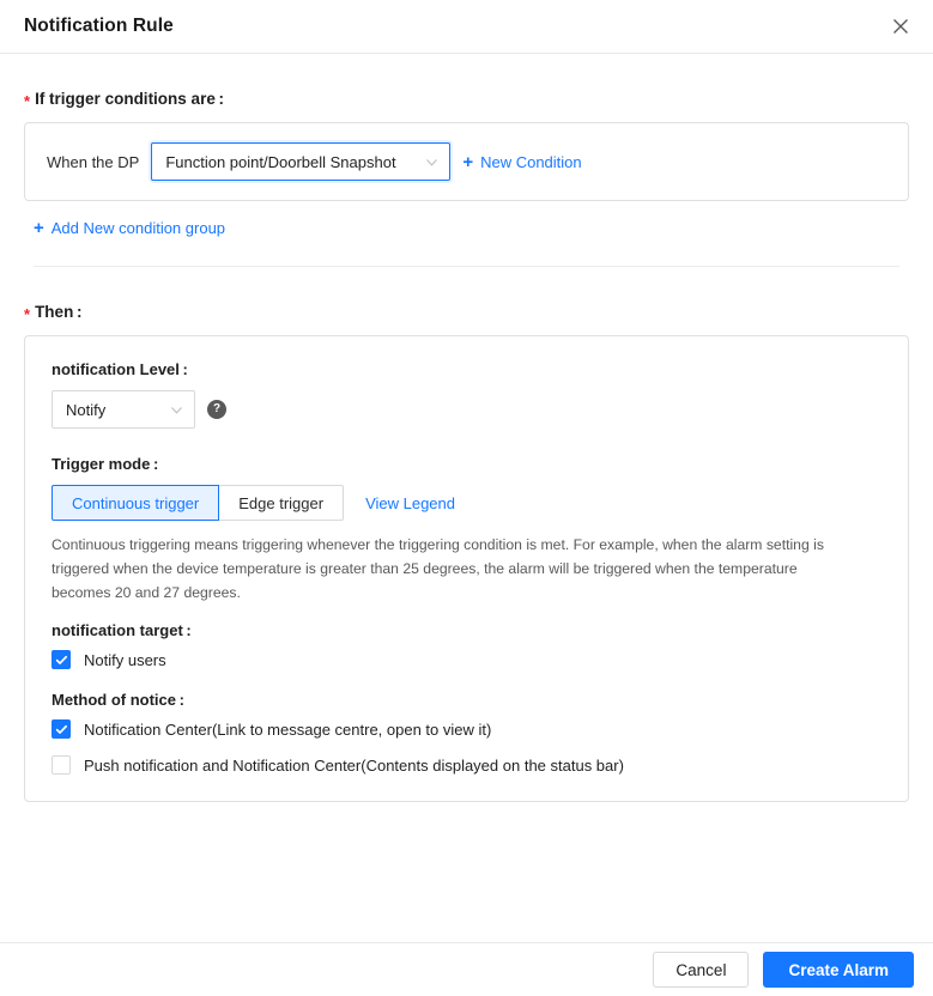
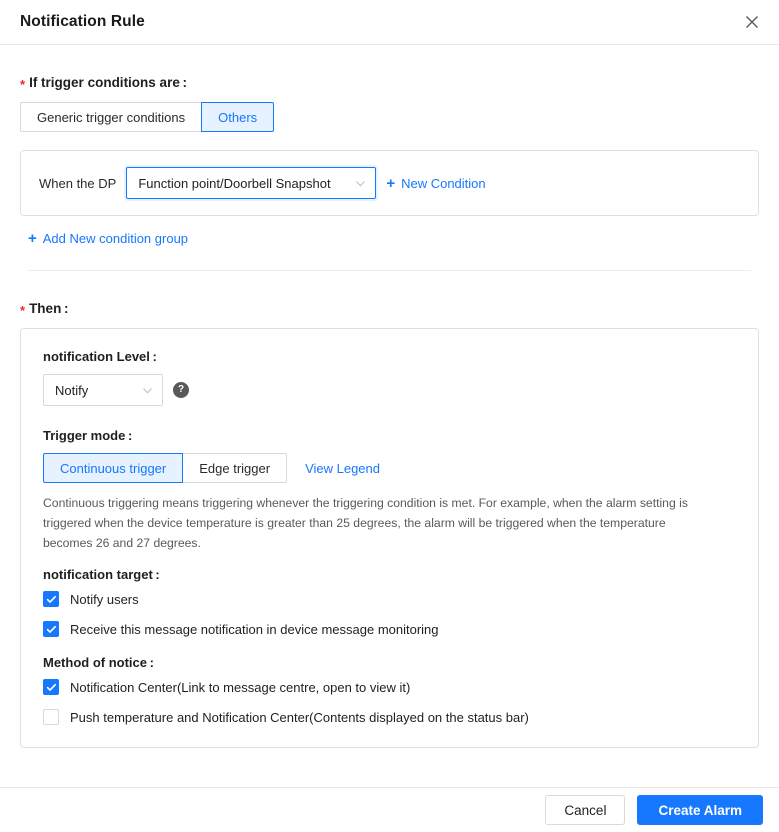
  Notification Rule
  *
  If trigger conditions are :
+ Generic trigger conditions
+ Others
  When the DP
  Function point/Doorbell Snapshot
  +
  New Condition
  +
  Add New condition group
  *
  Then :
  notification Level :
  Notify
  ?
  Trigger mode :
  Continuous trigger
  Edge trigger
  View Legend
- Continuous triggering means triggering whenever the triggering condition is met. For example, when the alarm setting is triggered when the device temperature is greater than 25 degrees, the alarm will be triggered when the temperature becomes 20 and 27 degrees.
+ Continuous triggering means triggering whenever the triggering condition is met. For example, when the alarm setting is triggered when the device temperature is greater than 25 degrees, the alarm will be triggered when the temperature becomes 26 and 27 degrees.
  notification target :
  Notify users
+ Receive this message notification in device message monitoring
  Method of notice :
  Notification Center(Link to message centre, open to view it)
- Push notification and Notification Center(Contents displayed on the status bar)
+ Push temperature and Notification Center(Contents displayed on the status bar)
  Cancel
  Create Alarm
